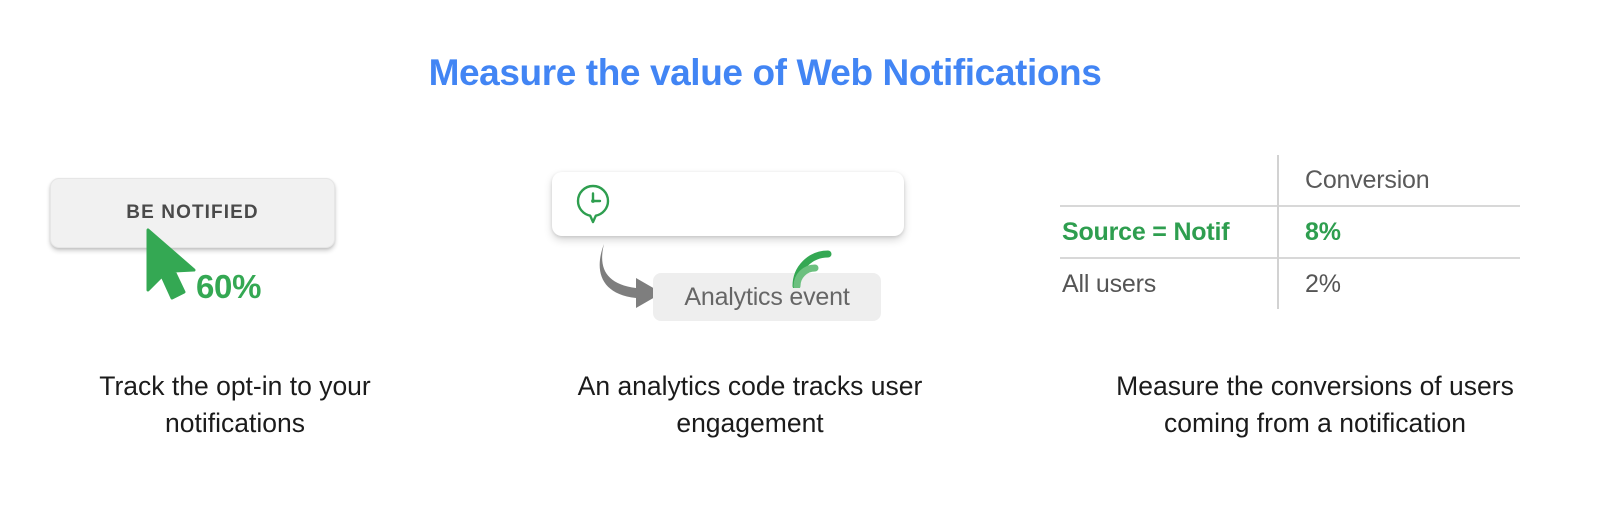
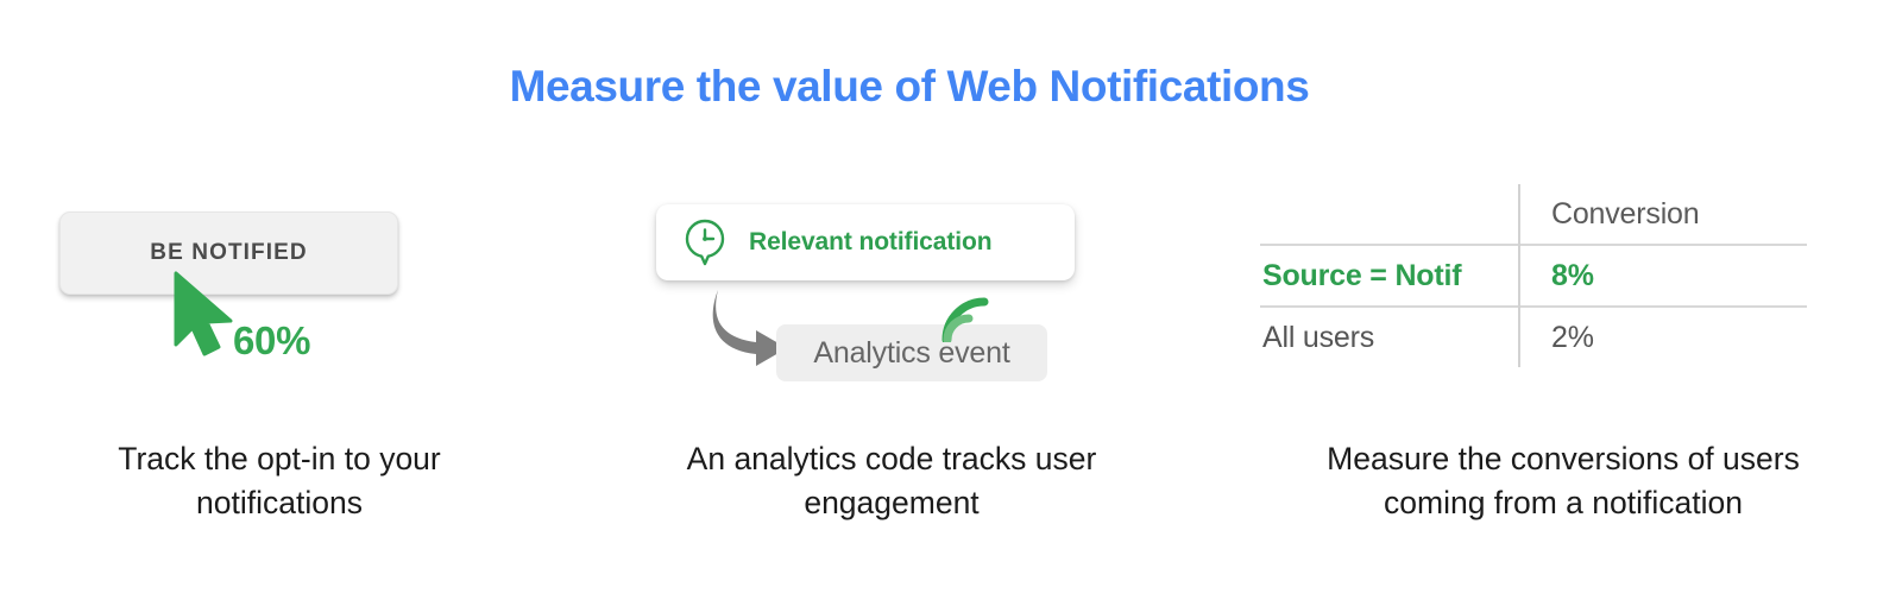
  Measure the value of Web Notifications
  BE NOTIFIED
  60%
  Track the opt-in to your
  notifications
+ Relevant notification
  Analytics event
  An analytics code tracks user
  engagement
  	Conversion
  Source = Notif	8%
  All users	2%
  Measure the conversions of users
  coming from a notification
